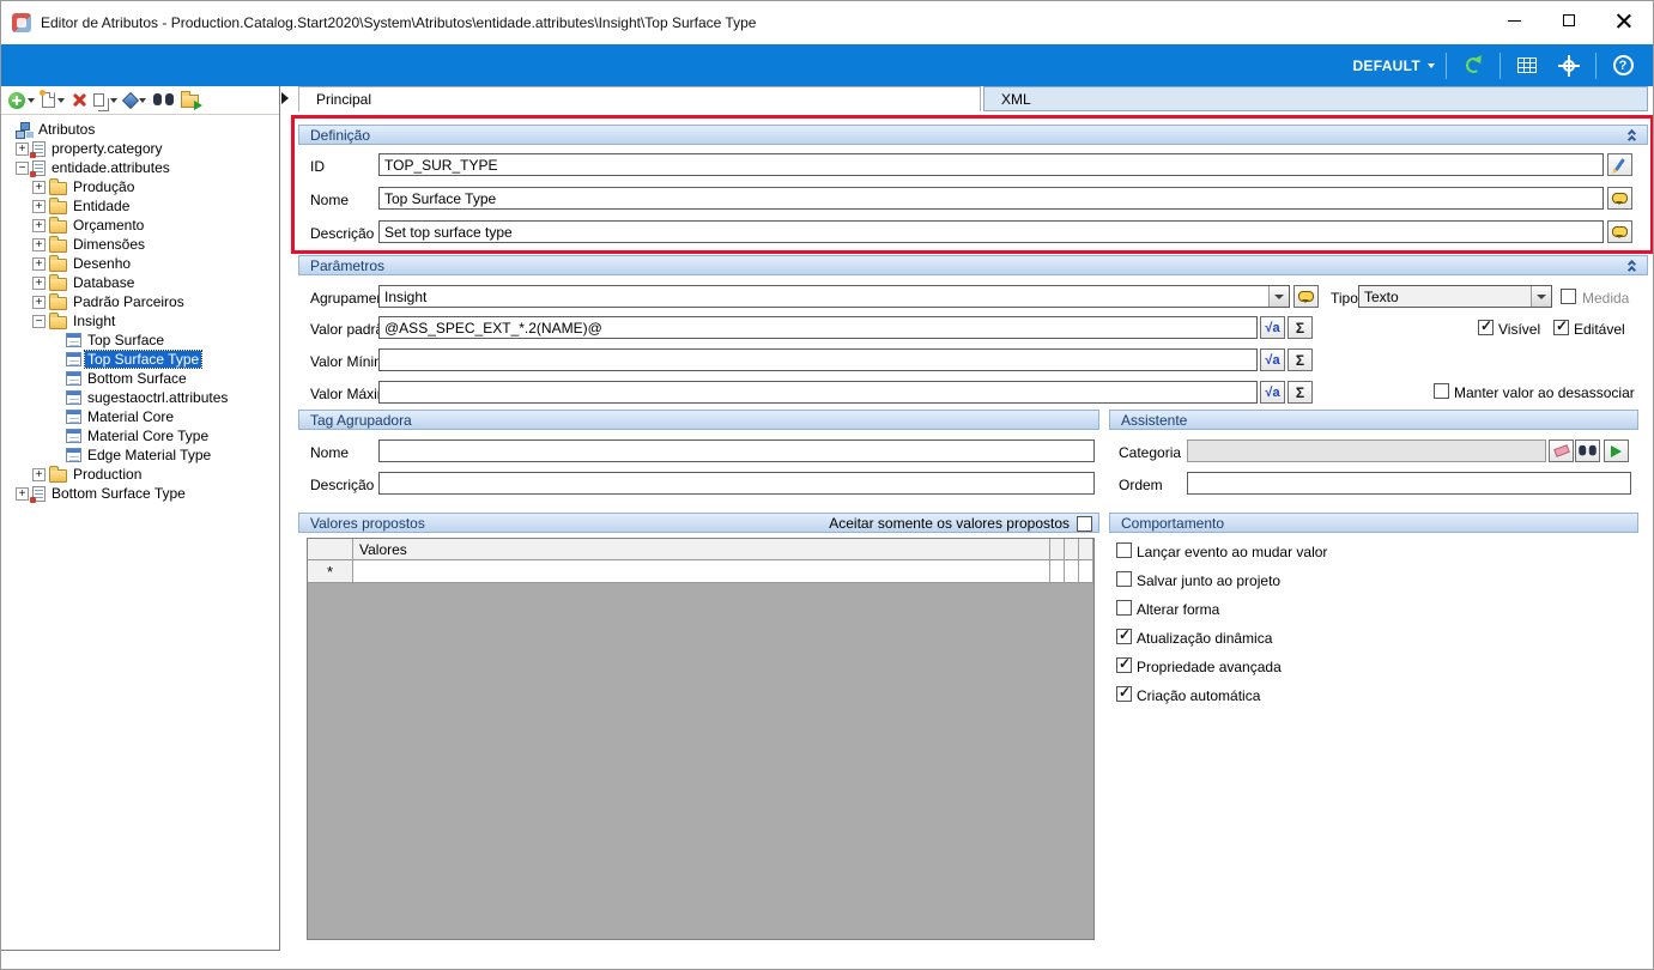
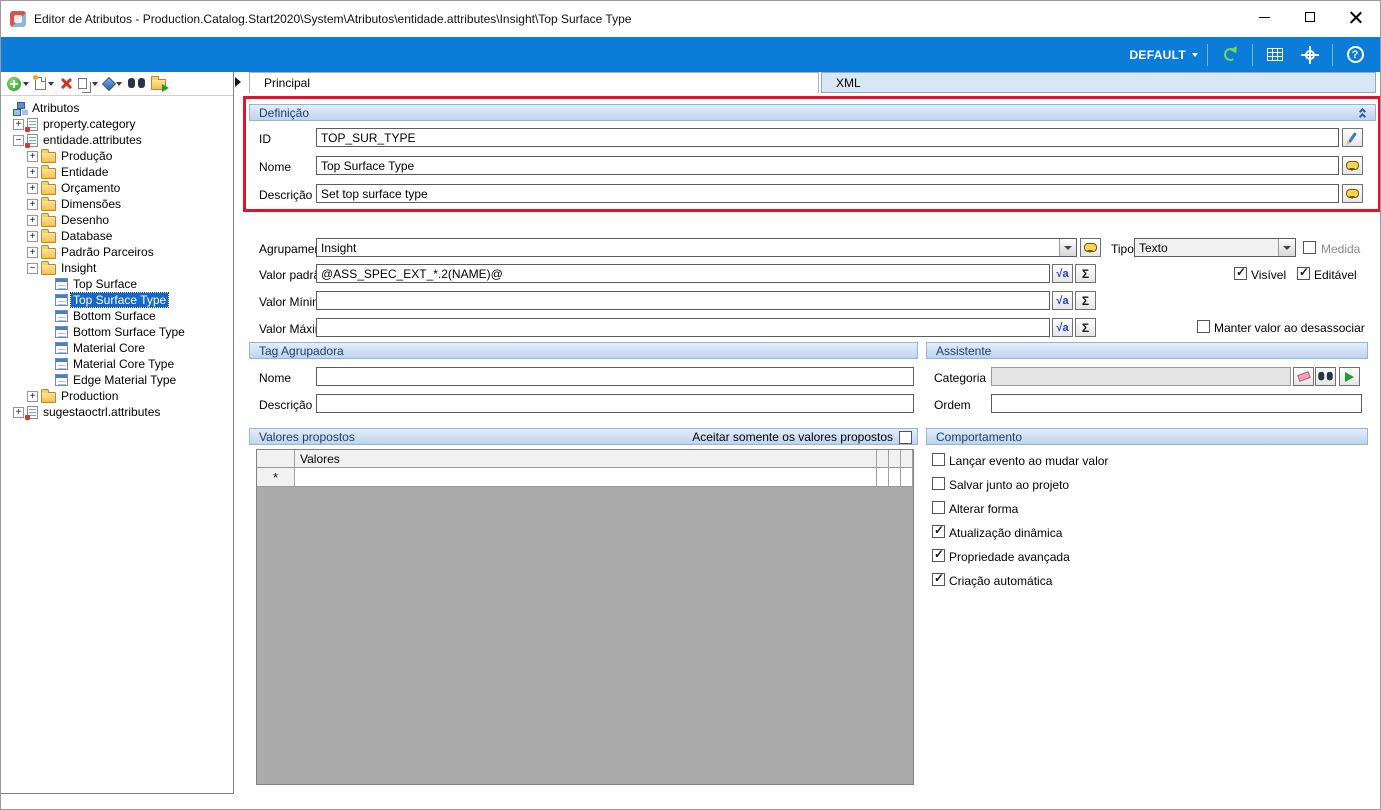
  Editor de Atributos - Production.Catalog.Start2020\System\Atributos\entidade.attributes\Insight\Top Surface Type
  DEFAULT
  ?
  Atributos
  +
  property.category
  −
  entidade.attributes
  +
  Produção
  +
  Entidade
  +
  Orçamento
  +
  Dimensões
  +
  Desenho
  +
  Database
  +
  Padrão Parceiros
  −
  Insight
  Top Surface
  Top Surface Type
  Bottom Surface
- sugestaoctrl.attributes
+ Bottom Surface Type
  Material Core
  Material Core Type
  Edge Material Type
  +
  Production
  +
- Bottom Surface Type
+ sugestaoctrl.attributes
  Principal
  XML
  Definição
  ID
  TOP_SUR_TYPE
  Nome
  Top Surface Type
  Descrição
  Set top surface type
- Parâmetros
  Agrupame
  Insight
  Tipo
  Texto
  Medida
  Valor padr
  @ASS_SPEC_EXT_*.2(NAME)@
  √a
  Σ
  ✓
  Visível
  ✓
  Editável
  Valor Míni
  √a
  Σ
  Valor Máxi
  √a
  Σ
  Manter valor ao desassociar
  Tag Agrupadora
  Nome
  Descrição
  Assistente
  Categoria
  Ordem
  Valores propostos
  Aceitar somente os valores propostos
  Valores
  *
  Comportamento
  Lançar evento ao mudar valor
  Salvar junto ao projeto
  Alterar forma
  ✓
  Atualização dinâmica
  ✓
  Propriedade avançada
  ✓
  Criação automática
